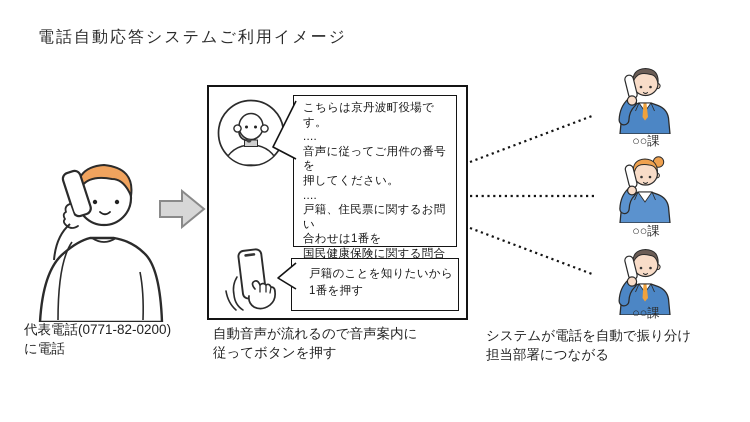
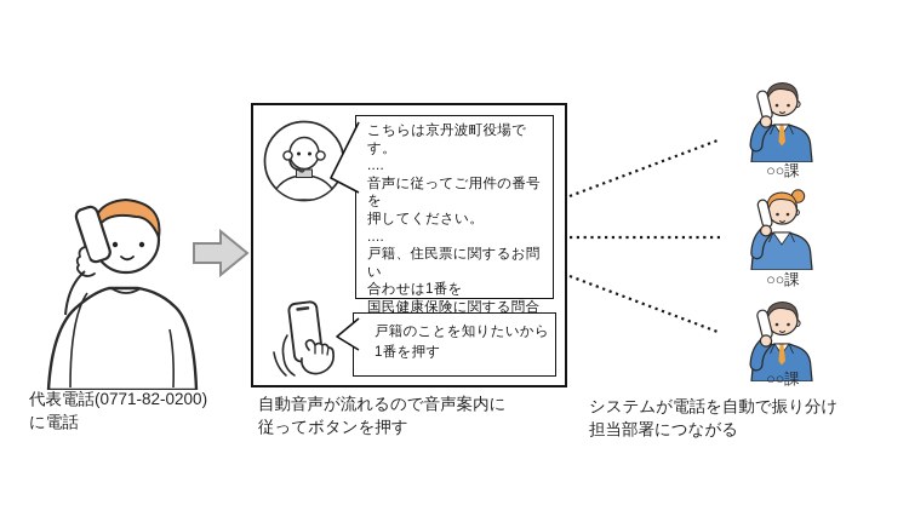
- 電話自動応答システムご利用イメージ
  代表電話(0771-82-0200)
  に電話
  こちらは京丹波町役場です。
  ....
  音声に従ってご用件の番号を
  押してください。
  ....
  戸籍、住民票に関するお問い
  合わせは1番を
  国民健康保険に関する問合
  戸籍のことを知りたいから
  1番を押す
  自動音声が流れるので音声案内に
  従ってボタンを押す
  ○○課
  ○○課
  ○○課
  システムが電話を自動で振り分け
  担当部署につながる
